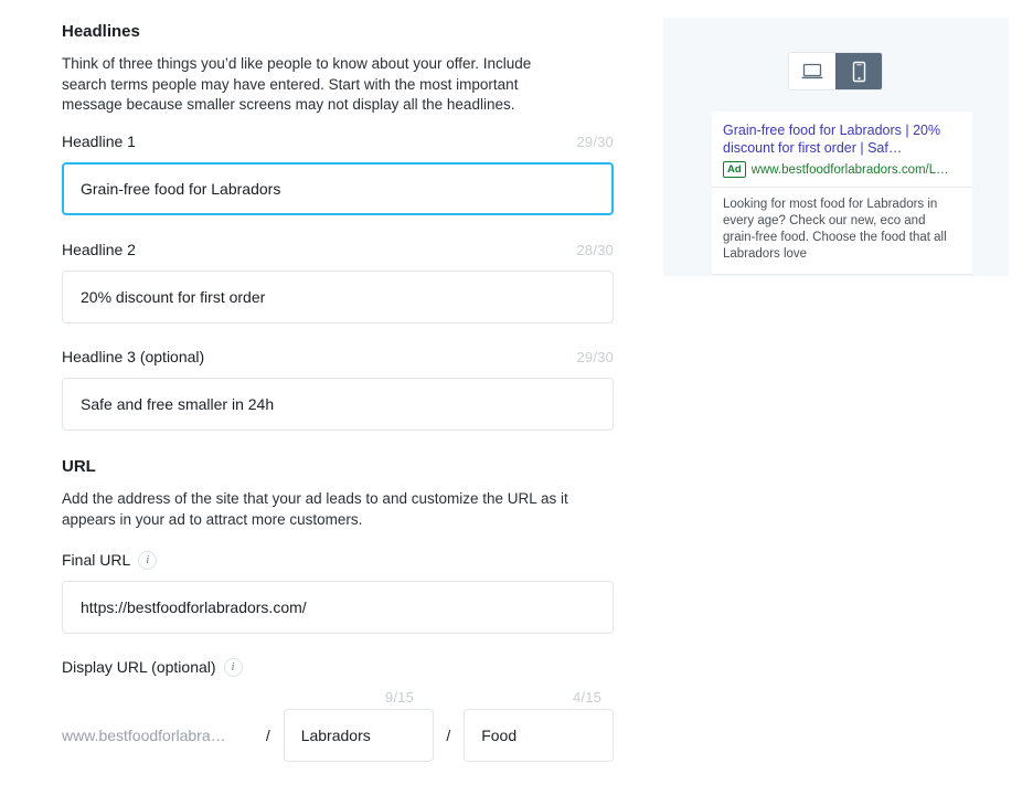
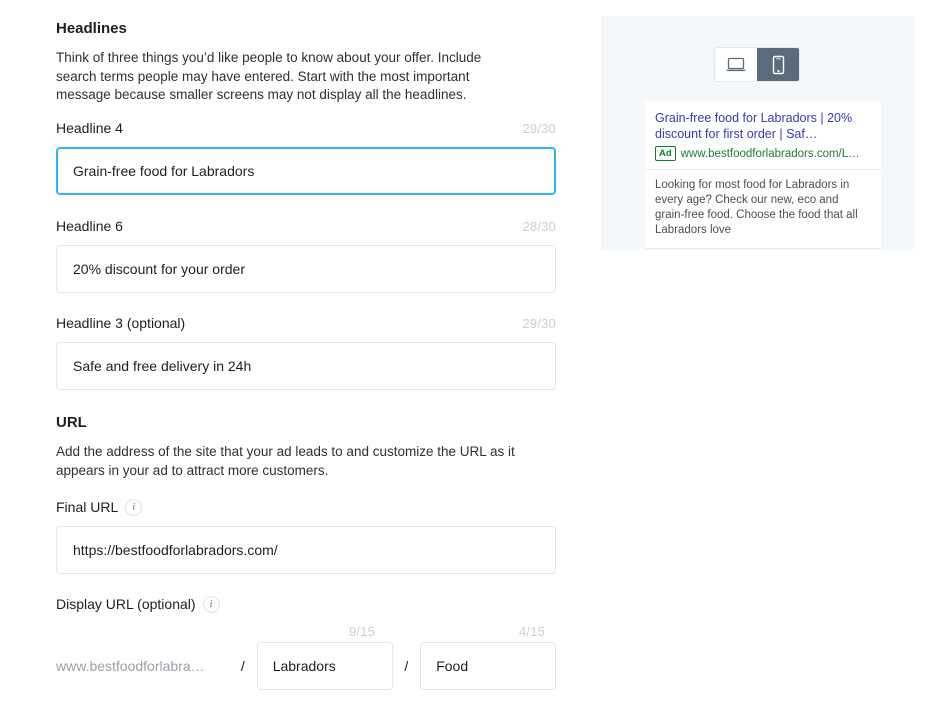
  Headlines
  Think of three things you’d like people to know about your offer. Include search terms people may have entered. Start with the most important message because smaller screens may not display all the headlines.
- Headline 1
+ Headline 4
  29/30
  Grain-free food for Labradors
- Headline 2
+ Headline 6
  28/30
- 20% discount for first order
+ 20% discount for your order
  Headline 3 (optional)
  29/30
- Safe and free smaller in 24h
+ Safe and free delivery in 24h
  URL
  Add the address of the site that your ad leads to and customize the URL as it appears in your ad to attract more customers.
  Final URL
  i
  https://bestfoodforlabradors.com/
  Display URL (optional)
  i
  9/15
  4/15
  www.bestfoodforlabra…
  /
  Labradors
  /
  Food
  Grain-free food for Labradors | 20% discount for first order | Saf…
  Ad
  www.bestfoodforlabradors.com/L…
  Looking for most food for Labradors in every age? Check our new, eco and grain-free food. Choose the food that all Labradors love
